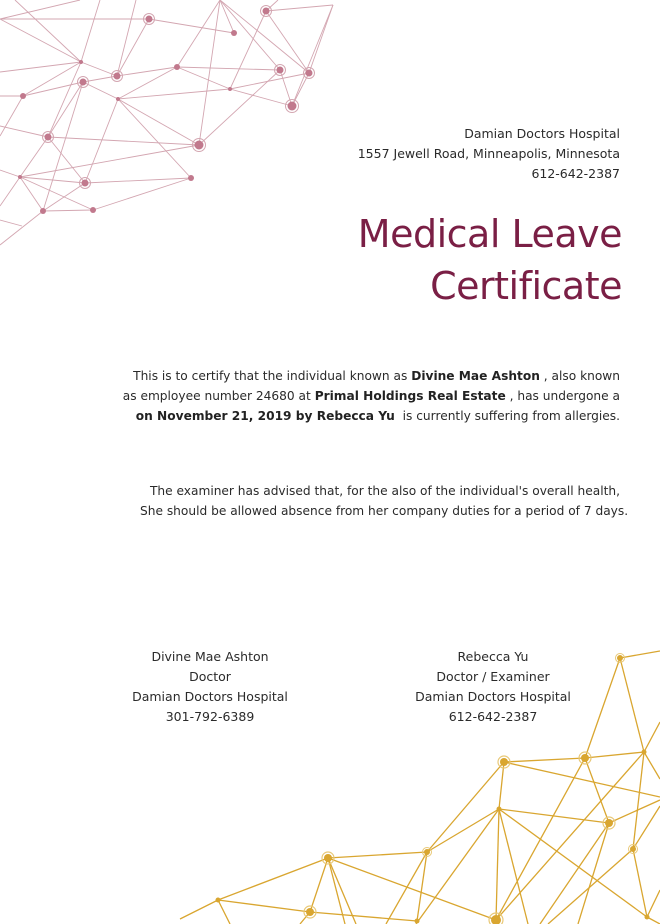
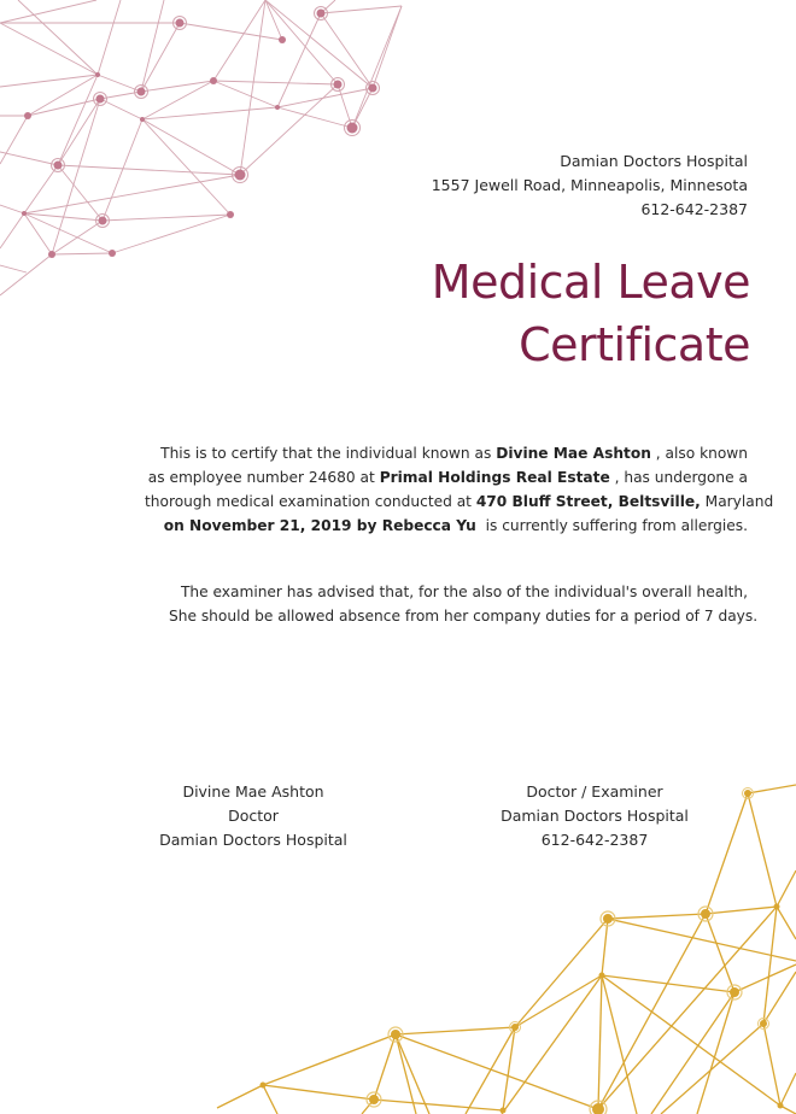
  Damian Doctors Hospital
  1557 Jewell Road, Minneapolis, Minnesota
  612-642-2387
  Medical Leave
  Certificate
  This is to certify that the individual known as Divine Mae Ashton , also known
  as employee number 24680 at Primal Holdings Real Estate , has undergone a
+ thorough medical examination conducted at 470 Bluff Street, Beltsville, Maryland
  on November 21, 2019 by Rebecca Yu is currently suffering from allergies.
  The examiner has advised that, for the also of the individual's overall health,
  She should be allowed absence from her company duties for a period of 7 days.
  Divine Mae Ashton
  Doctor
  Damian Doctors Hospital
- 301-792-6389
- Rebecca Yu
  Doctor / Examiner
  Damian Doctors Hospital
  612-642-2387
